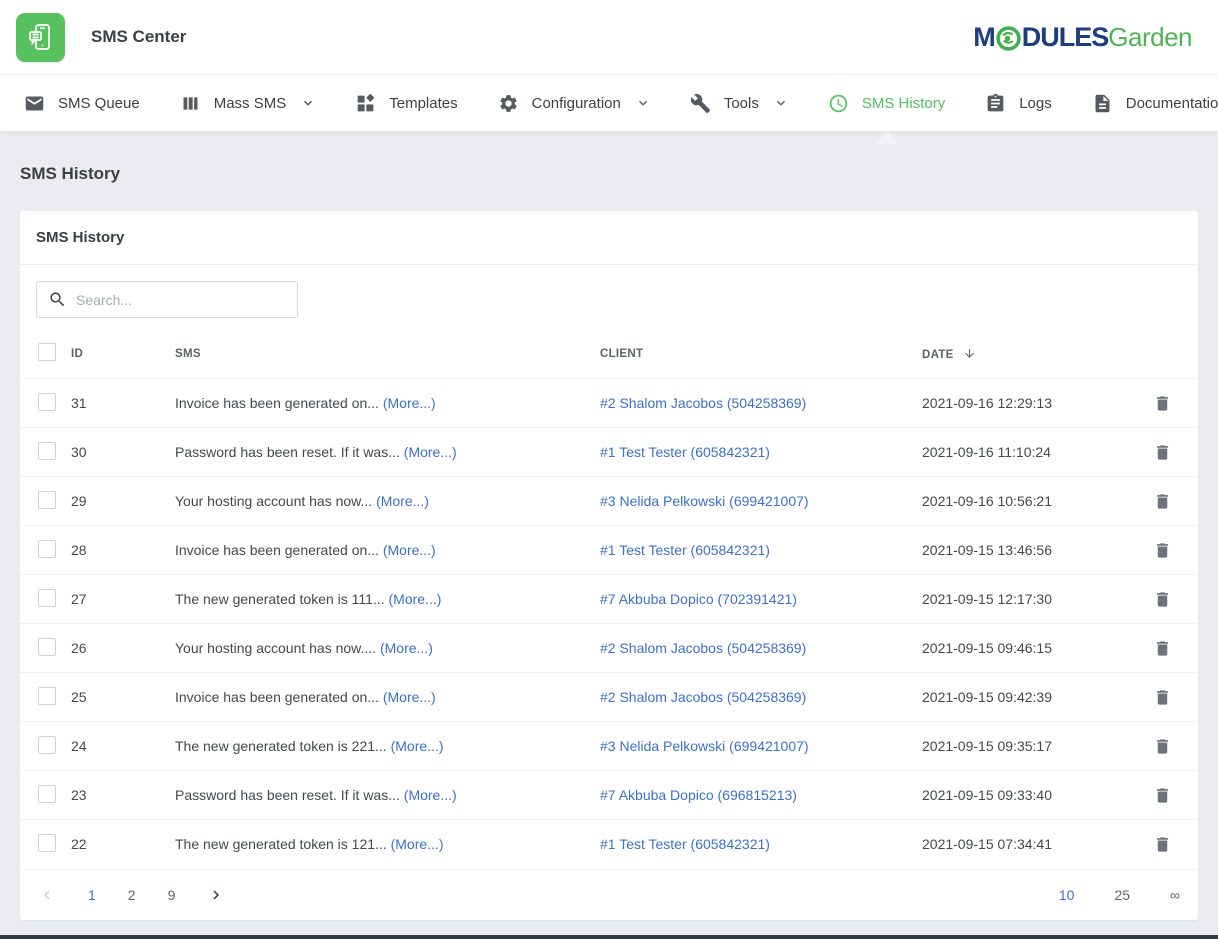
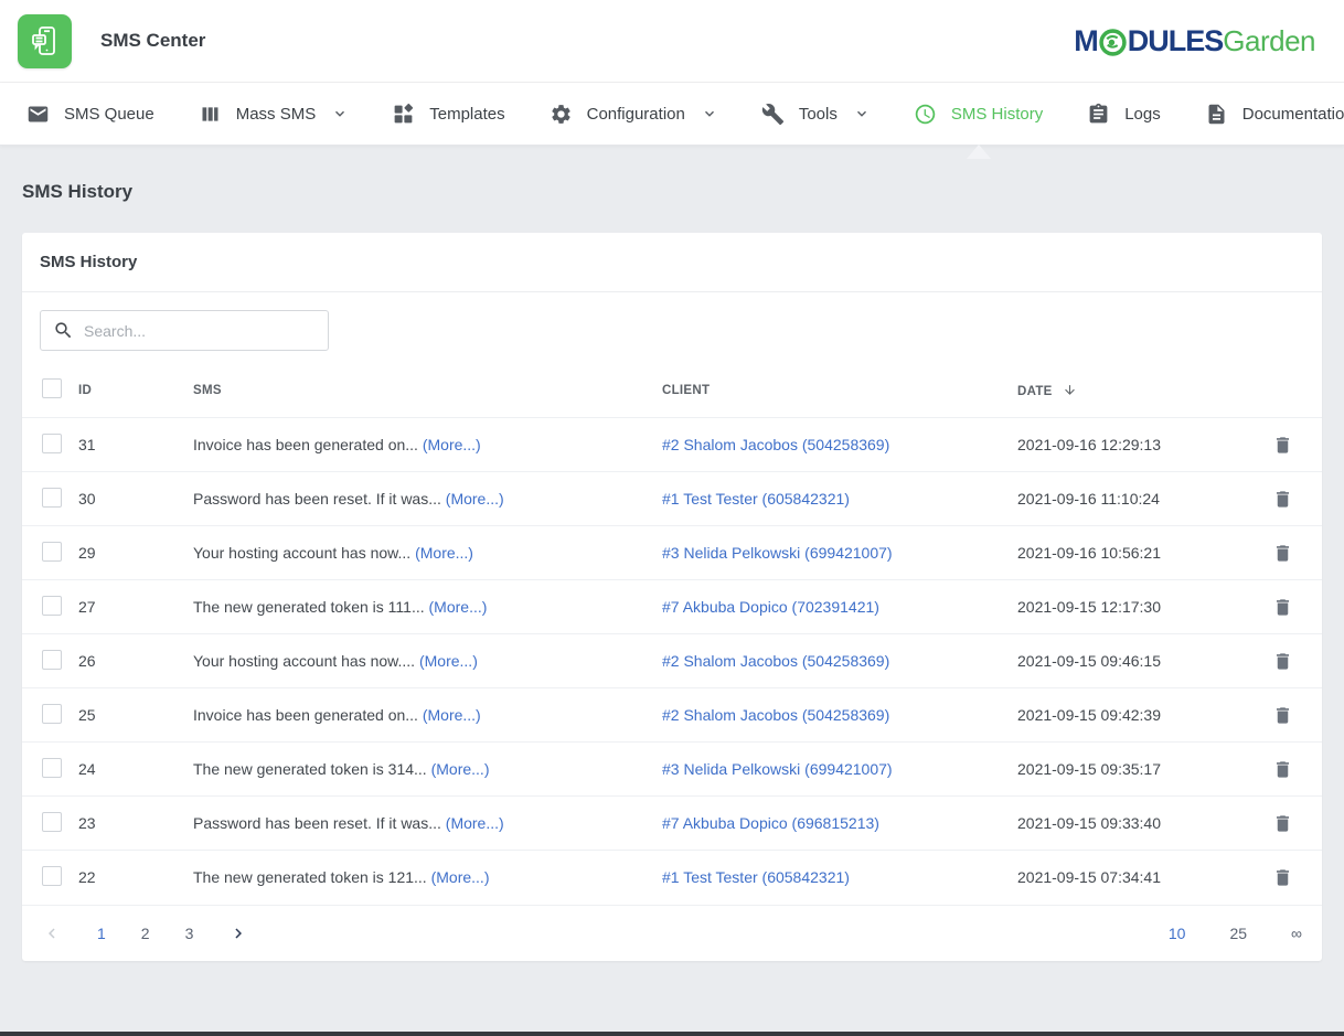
  SMS Center
  M
  DULES
  Garden
  SMS Queue
  Mass SMS
  Templates
  Configuration
  Tools
  SMS History
  Logs
  Documentatio
  SMS History
  SMS History
  Search...
  	ID	SMS	CLIENT	DATE
  	31	Invoice has been generated on... (More...)	#2 Shalom Jacobos (504258369)	2021-09-16 12:29:13
  	30	Password has been reset. If it was... (More...)	#1 Test Tester (605842321)	2021-09-16 11:10:24
  	29	Your hosting account has now... (More...)	#3 Nelida Pelkowski (699421007)	2021-09-16 10:56:21
- 	28	Invoice has been generated on... (More...)	#1 Test Tester (605842321)	2021-09-15 13:46:56
  	27	The new generated token is 111... (More...)	#7 Akbuba Dopico (702391421)	2021-09-15 12:17:30
  	26	Your hosting account has now.... (More...)	#2 Shalom Jacobos (504258369)	2021-09-15 09:46:15
  	25	Invoice has been generated on... (More...)	#2 Shalom Jacobos (504258369)	2021-09-15 09:42:39
- 	24	The new generated token is 221... (More...)	#3 Nelida Pelkowski (699421007)	2021-09-15 09:35:17
+ 	24	The new generated token is 314... (More...)	#3 Nelida Pelkowski (699421007)	2021-09-15 09:35:17
  	23	Password has been reset. If it was... (More...)	#7 Akbuba Dopico (696815213)	2021-09-15 09:33:40
  	22	The new generated token is 121... (More...)	#1 Test Tester (605842321)	2021-09-15 07:34:41
  1
  2
- 9
+ 3
  10
  25
  ∞
